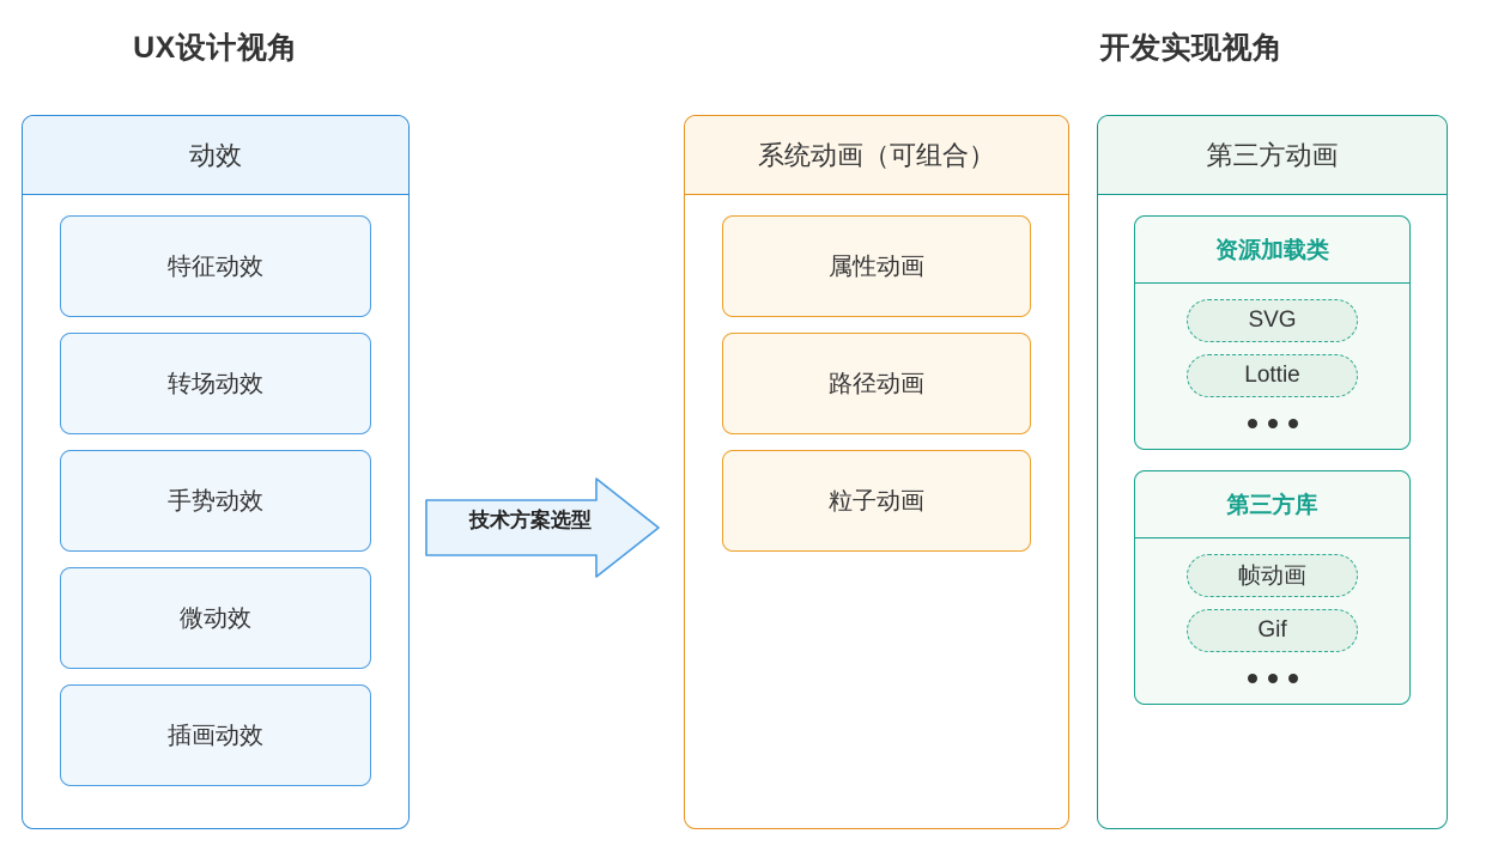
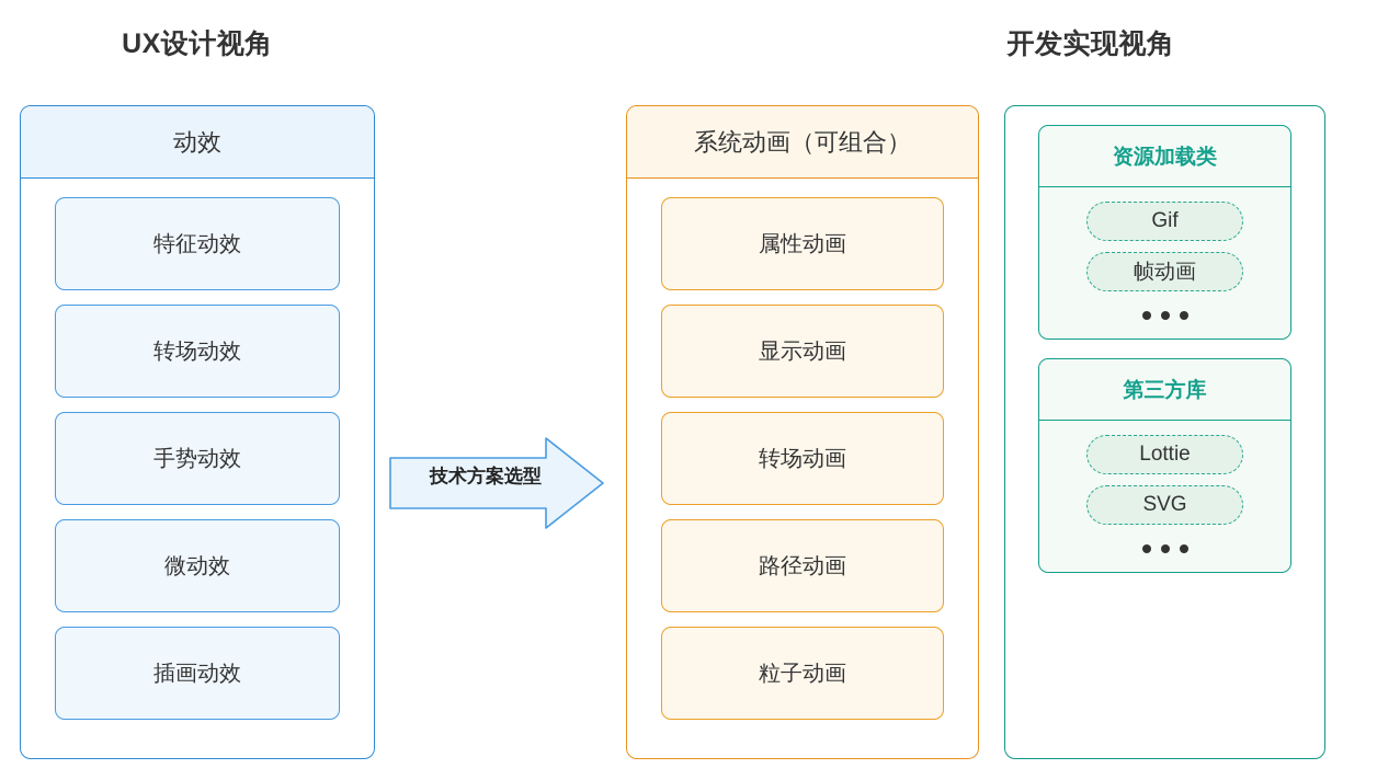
  UX设计视角
  开发实现视角
  动效
  特征动效
  转场动效
  手势动效
  微动效
  插画动效
  技术方案选型
  系统动画（可组合）
  属性动画
+ 显示动画
+ 转场动画
  路径动画
  粒子动画
- 第三方动画
  资源加载类
- SVG
+ Gif
- Lottie
+ 帧动画
  第三方库
- 帧动画
+ Lottie
- Gif
+ SVG
